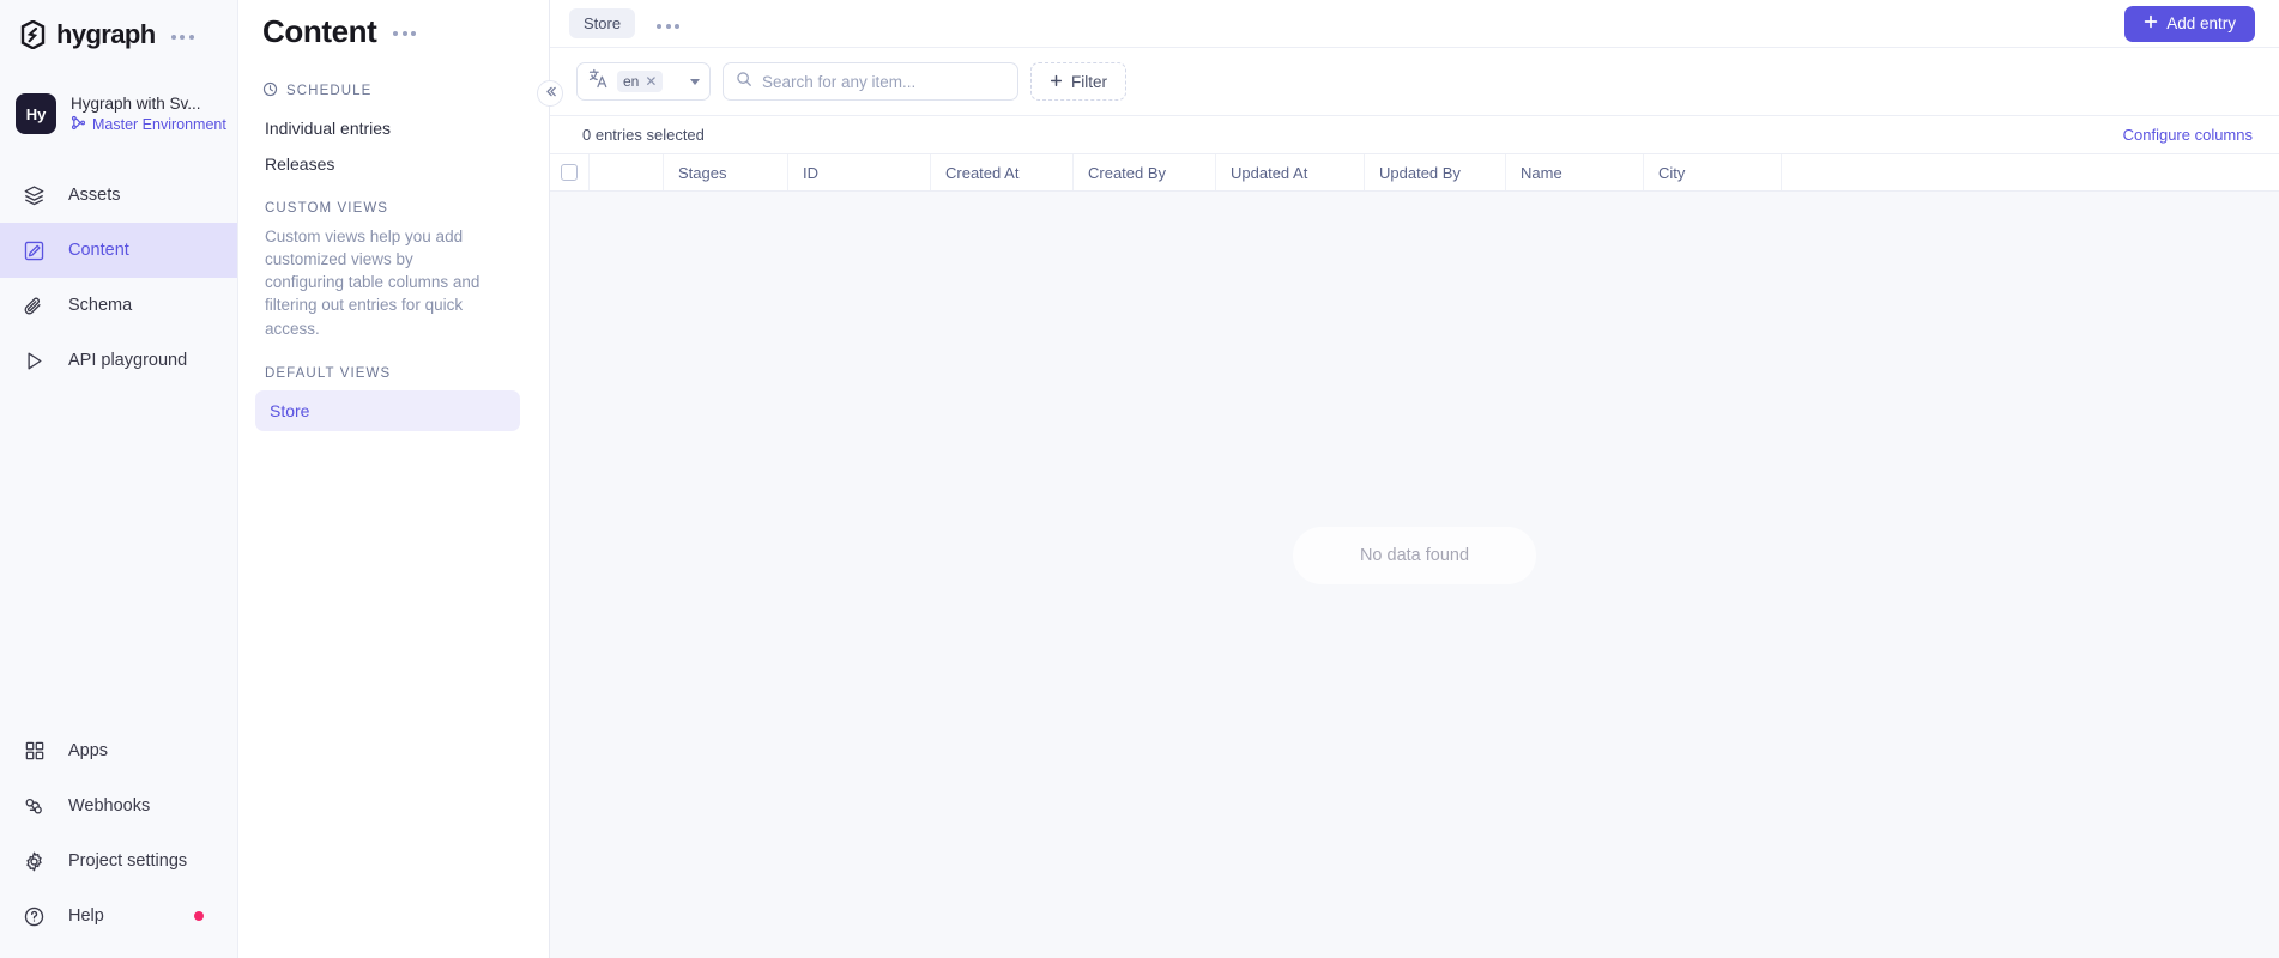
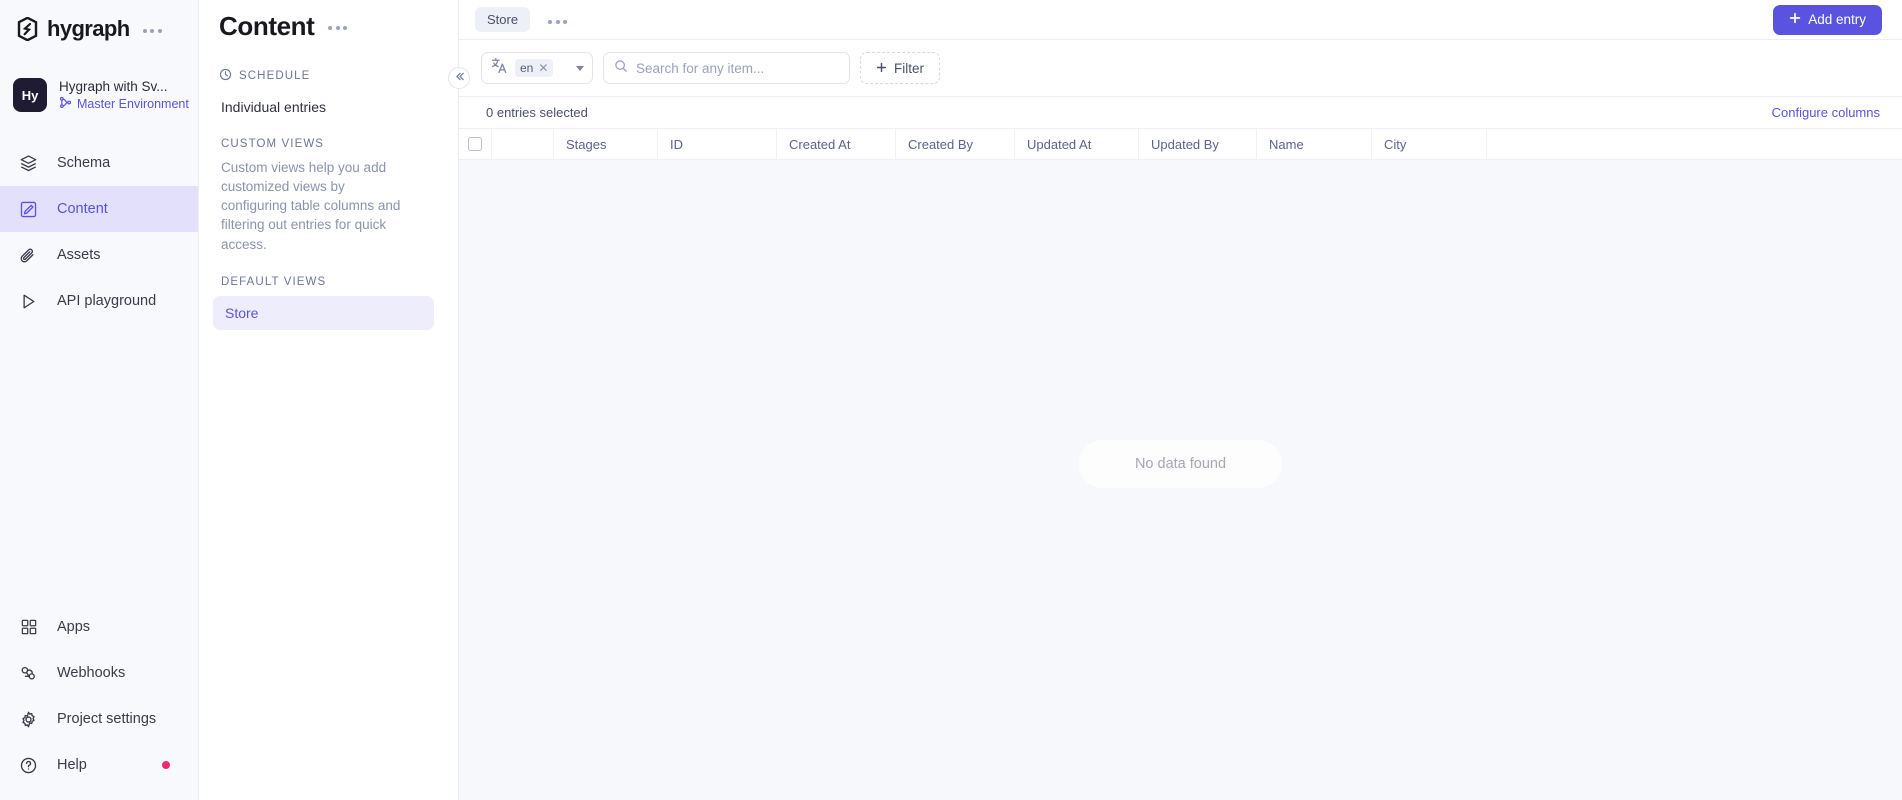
  hygraph
  Hy
  Hygraph with Sv...
  Master Environment
- Assets
+ Schema
  Content
- Schema
+ Assets
  API playground
  Apps
  Webhooks
  Project settings
  Help
  Content
  SCHEDULE
  Individual entries
- Releases
  CUSTOM VIEWS
  Custom views help you add customized views by configuring table columns and filtering out entries for quick access.
  DEFAULT VIEWS
  Store
  Store
  Add entry
  en
  ✕
  Search for any item...
  Filter
  0 entries selected
  Configure columns
  Stages
  ID
  Created At
  Created By
  Updated At
  Updated By
  Name
  City
  No data found
